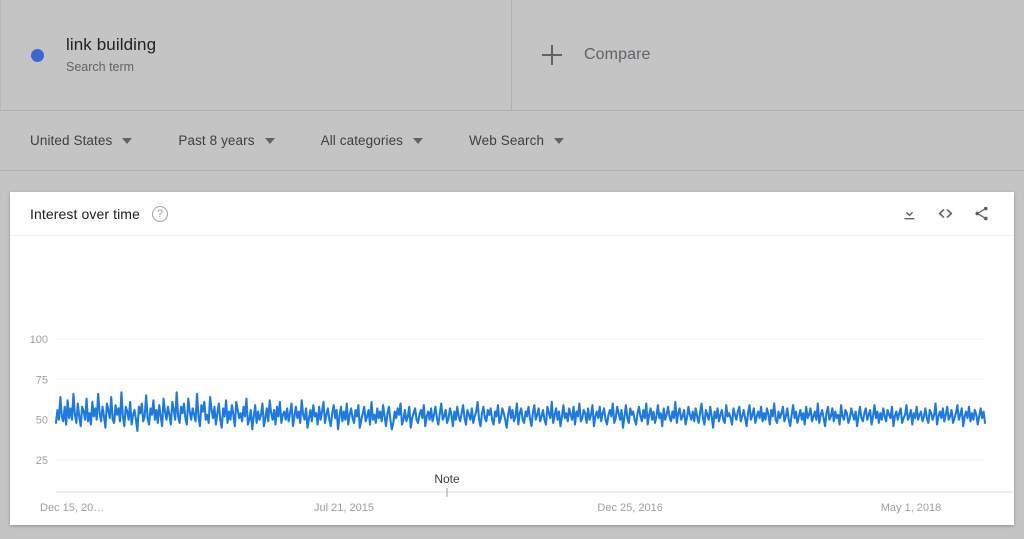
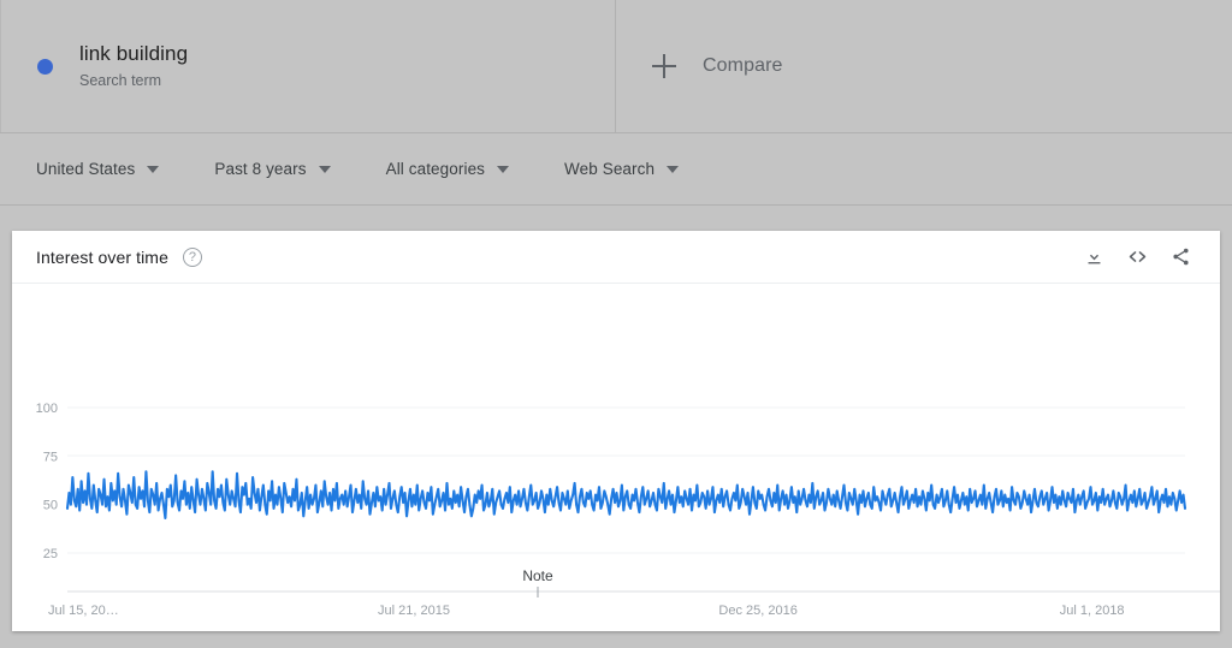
  link building
  Search term
  Compare
  United States
  Past 8 years
  All categories
  Web Search
  Interest over time
  ?
  25
  50
  75
  100
  Note
- Dec 15, 20…
+ Jul 15, 20…
  Jul 21, 2015
  Dec 25, 2016
- May 1, 2018
+ Jul 1, 2018
